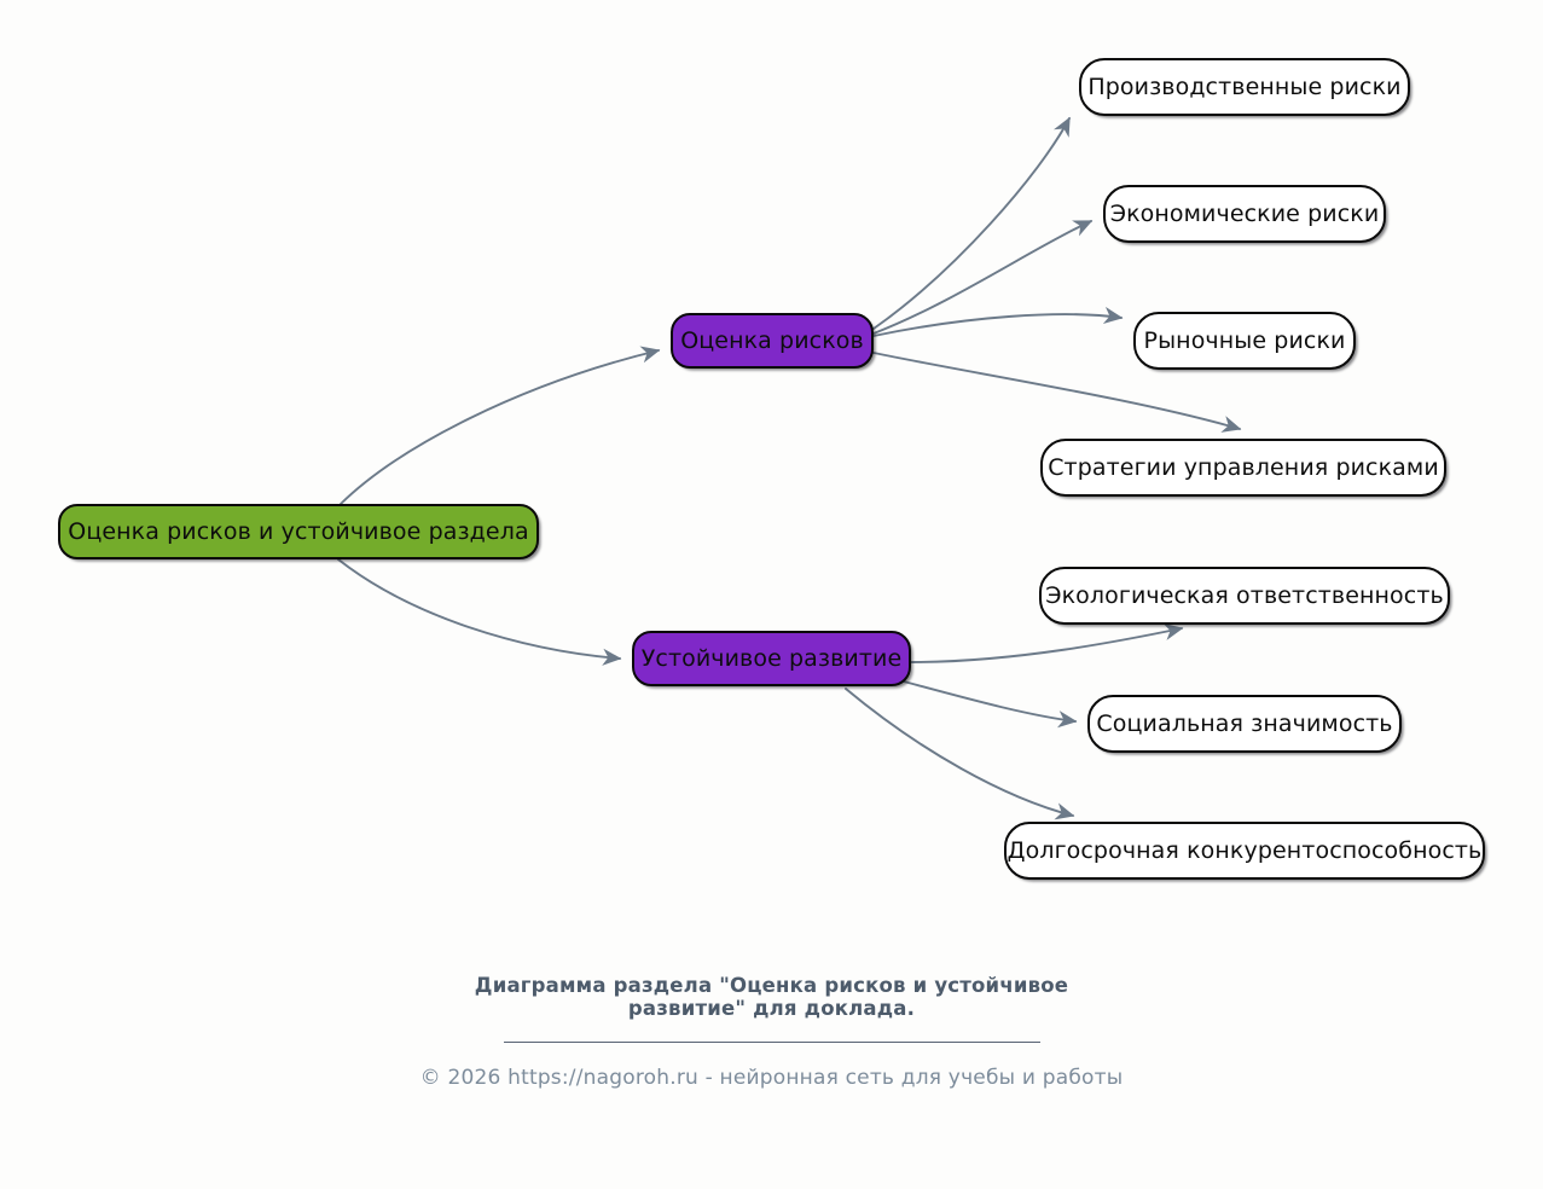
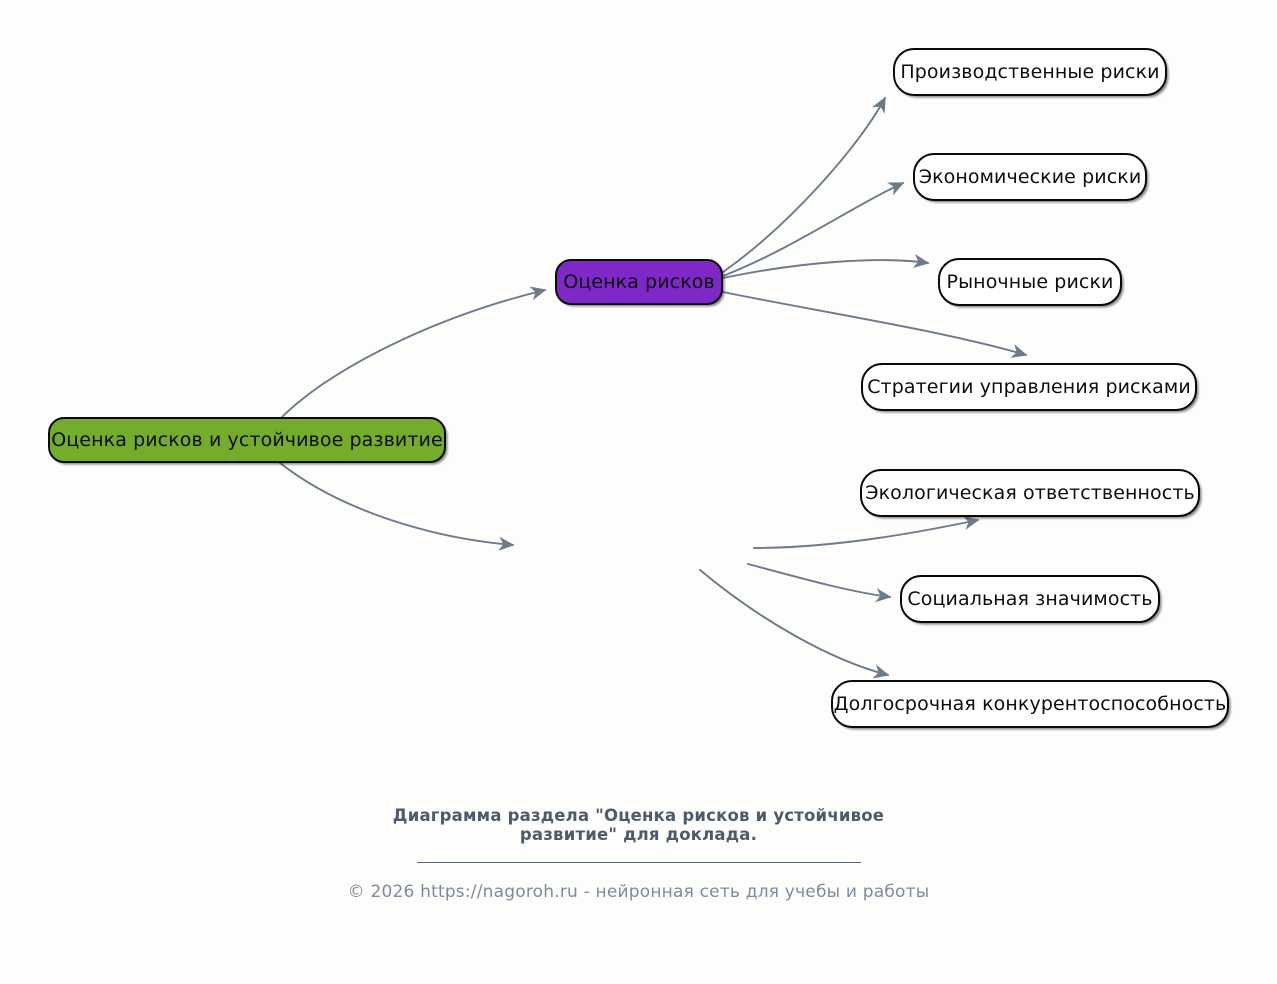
- Оценка рисков и устойчивое раздела
+ Оценка рисков и устойчивое развитие
  Оценка рисков
  Производственные риски
  Экономические риски
  Рыночные риски
  Стратегии управления рисками
- Устойчивое развитие
  Экологическая ответственность
  Социальная значимость
  Долгосрочная конкурентоспособность
  Диаграмма раздела "Оценка рисков и устойчивое
  развитие" для доклада.
  © 2026 https://nagoroh.ru - нейронная сеть для учебы и работы
